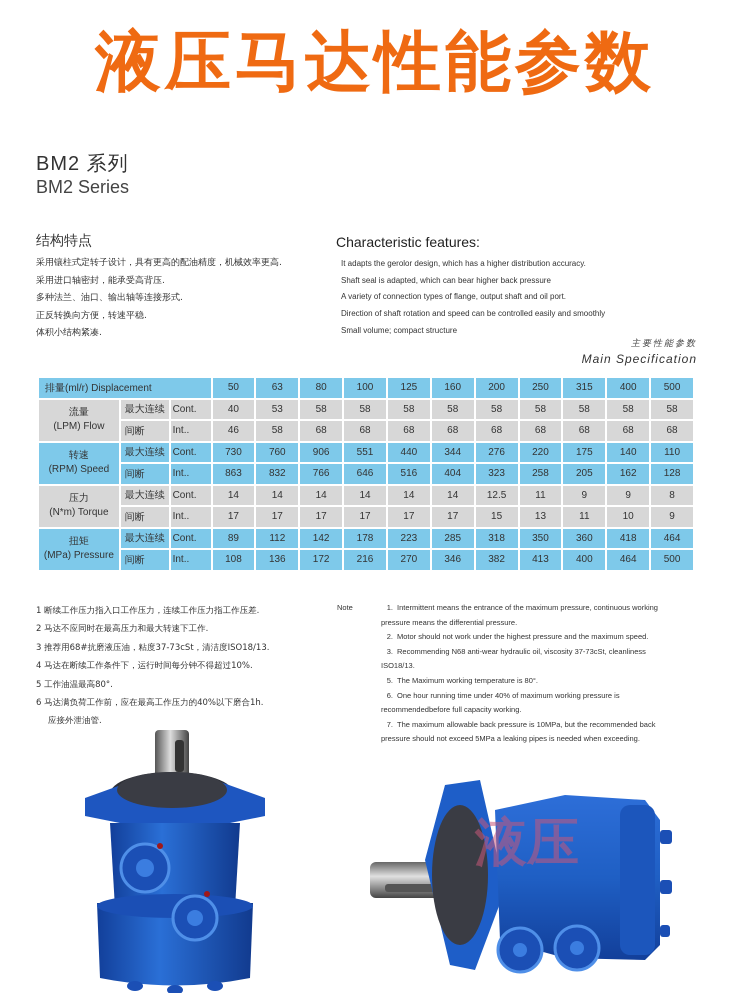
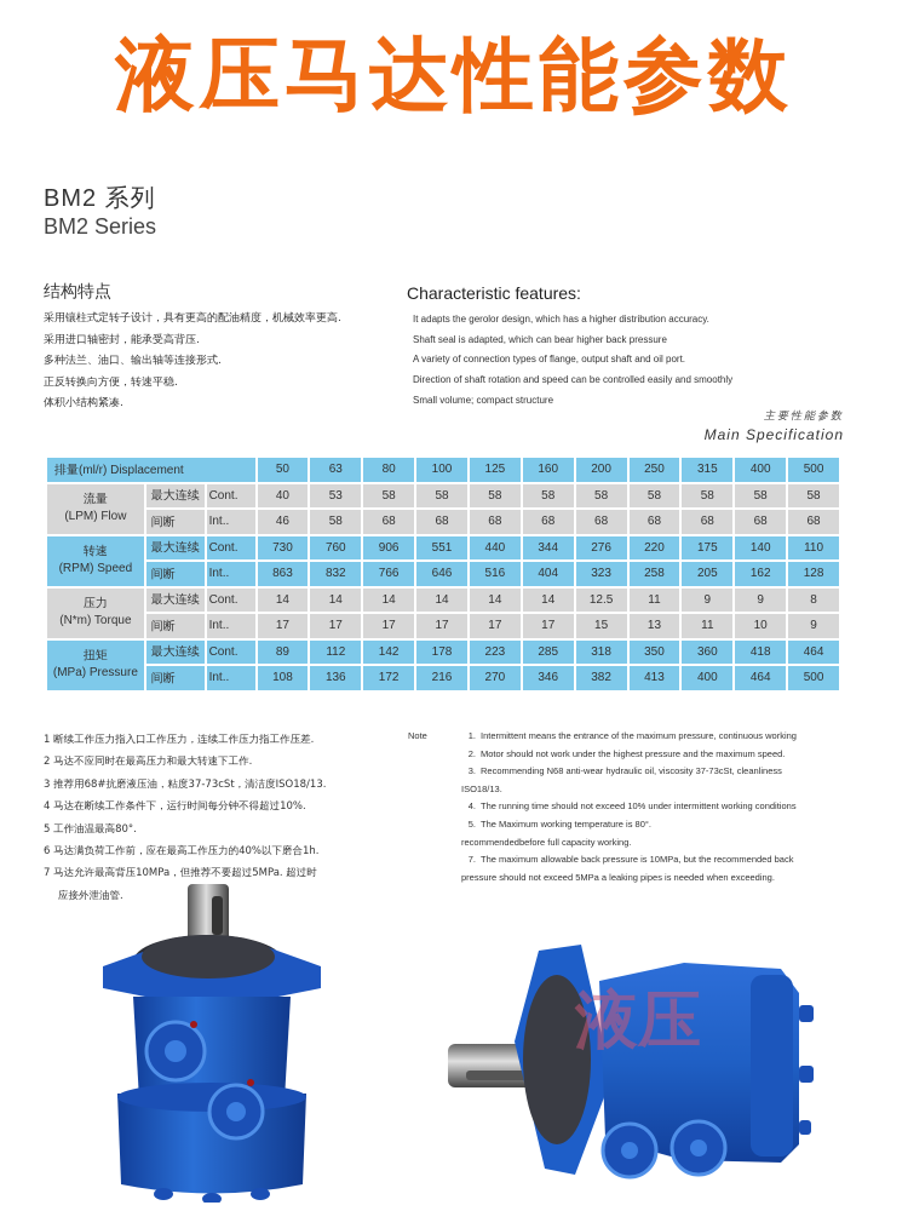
  液压马达性能参数
  BM2 系列
  BM2 Series
  结构特点
  采用镶柱式定转子设计，具有更高的配油精度，机械效率更高.
  采用进口轴密封，能承受高背压.
  多种法兰、油口、输出轴等连接形式.
  正反转换向方便，转速平稳.
  体积小结构紧凑.
  Characteristic features:
  It adapts the gerolor design, which has a higher distribution accuracy.
  Shaft seal is adapted, which can bear higher back pressure
  A variety of connection types of flange, output shaft and oil port.
  Direction of shaft rotation and speed can be controlled easily and smoothly
  Small volume; compact structure
  主要性能参数
  Main Specification
  排量(ml/r) Displacement	50	63	80	100	125	160	200	250	315	400	500
  流量(LPM) Flow	最大连续	Cont.	40	53	58	58	58	58	58	58	58	58	58
  间断	Int..	46	58	68	68	68	68	68	68	68	68	68
  转速(RPM) Speed	最大连续	Cont.	730	760	906	551	440	344	276	220	175	140	110
  间断	Int..	863	832	766	646	516	404	323	258	205	162	128
  压力(N*m) Torque	最大连续	Cont.	14	14	14	14	14	14	12.5	11	9	9	8
  间断	Int..	17	17	17	17	17	17	15	13	11	10	9
  扭矩(MPa) Pressure	最大连续	Cont.	89	112	142	178	223	285	318	350	360	418	464
  间断	Int..	108	136	172	216	270	346	382	413	400	464	500
  1 断续工作压力指入口工作压力，连续工作压力指工作压差.
  2 马达不应同时在最高压力和最大转速下工作.
  3 推荐用68#抗磨液压油，粘度37-73cSt，清洁度ISO18/13.
  4 马达在断续工作条件下，运行时间每分钟不得超过10%.
  5 工作油温最高80°.
  6 马达满负荷工作前，应在最高工作压力的40%以下磨合1h.
+ 7 马达允许最高背压10MPa，但推荐不要超过5MPa. 超过时
  应接外泄油管.
  Note 1. Intermittent means the entrance of the maximum pressure, continuous working
- pressure means the differential pressure.
  2. Motor should not work under the highest pressure and the maximum speed.
  3. Recommending N68 anti-wear hydraulic oil, viscosity 37-73cSt, cleanliness
  ISO18/13.
+ 4. The running time should not exceed 10% under intermittent working conditions
  5. The Maximum working temperature is 80°.
- 6. One hour running time under 40% of maximum working pressure is
  recommendedbefore full capacity working.
  7. The maximum allowable back pressure is 10MPa, but the recommended back
  pressure should not exceed 5MPa a leaking pipes is needed when exceeding.
  液压
